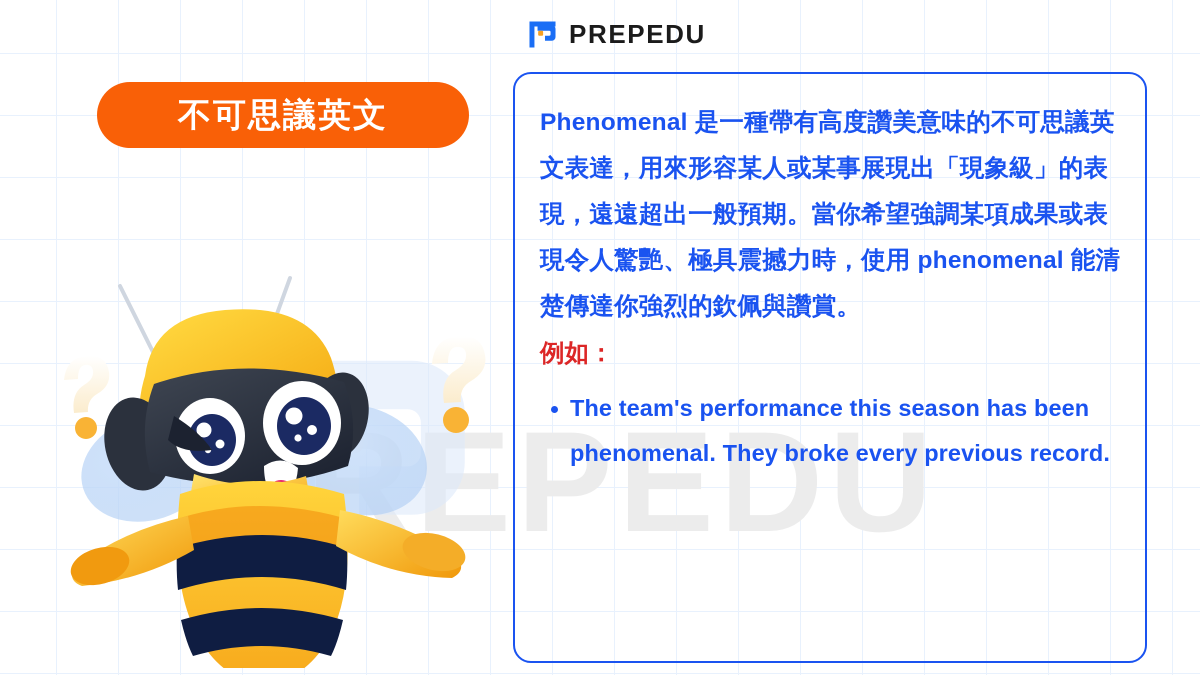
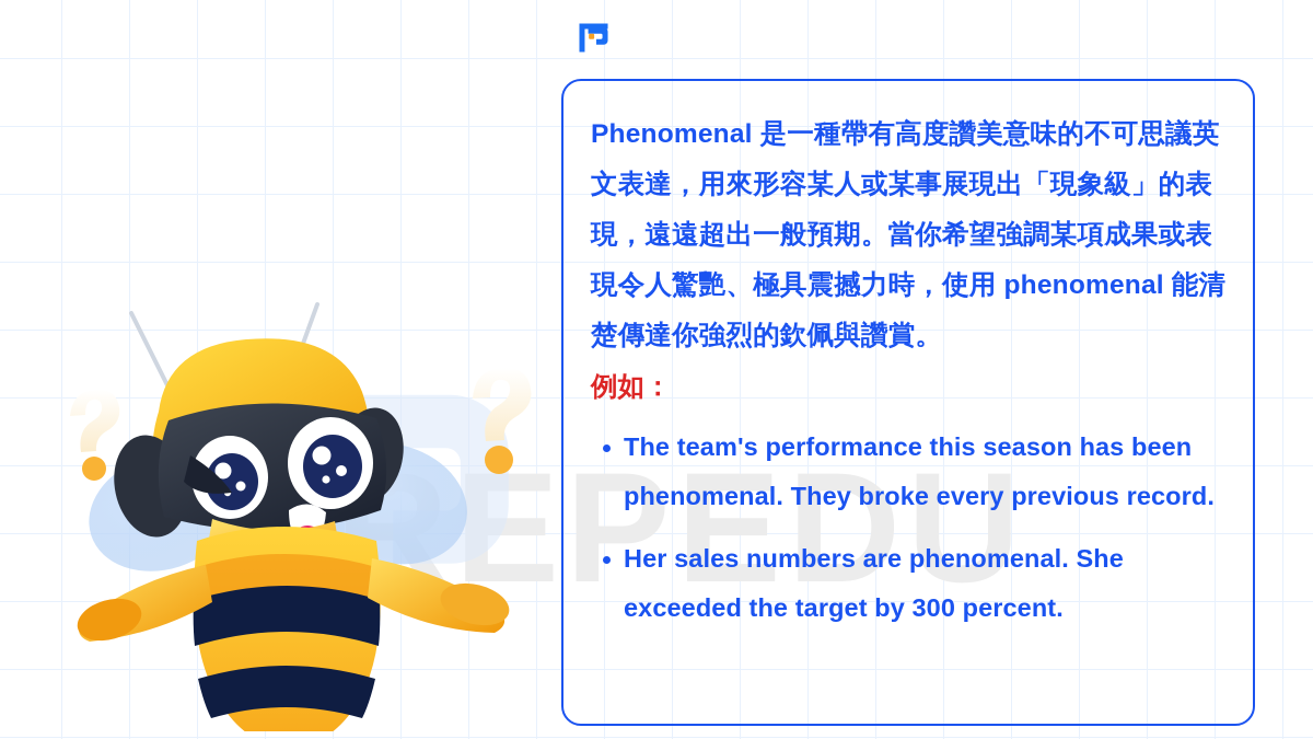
  EPEDU
- PREPEDU
- 不可思議英文
  Phenomenal 是一種帶有高度讚美意味的不可思議英文表達，用來形容某人或某事展現出「現象級」的表現，遠遠超出一般預期。當你希望強調某項成果或表現令人驚艷、極具震撼力時，使用 phenomenal 能清楚傳達你強烈的欽佩與讚賞。
  例如：
  The team's performance this season has been phenomenal. They broke every previous record.
+ Her sales numbers are phenomenal. She exceeded the target by 300 percent.
